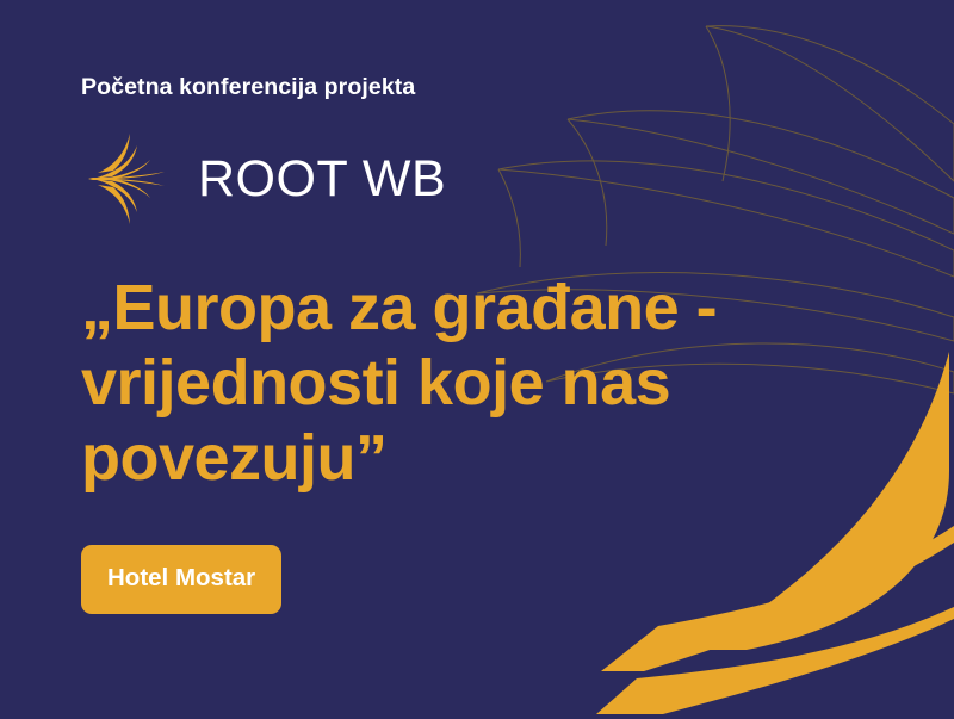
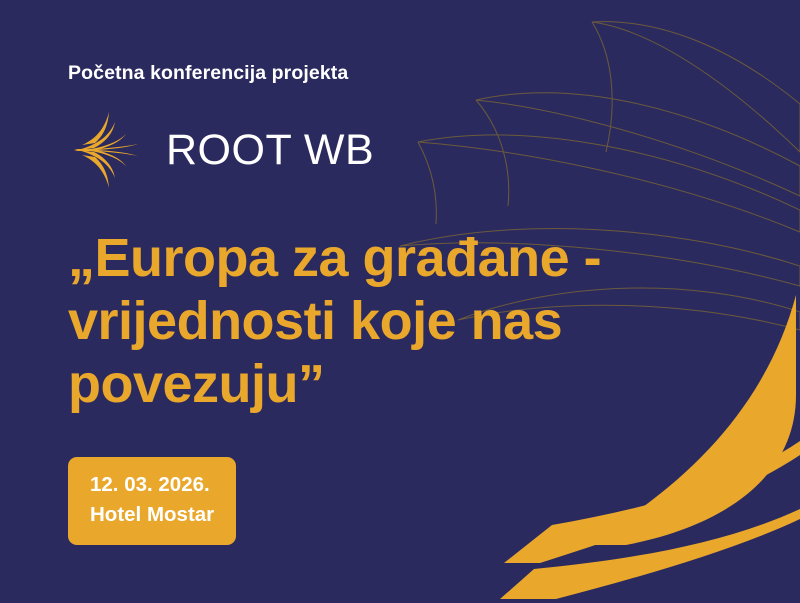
  Početna konferencija projekta
  ROOT WB
  „Europa za građane -
  vrijednosti koje nas
  povezuju”
+ 12. 03. 2026.
  Hotel Mostar
